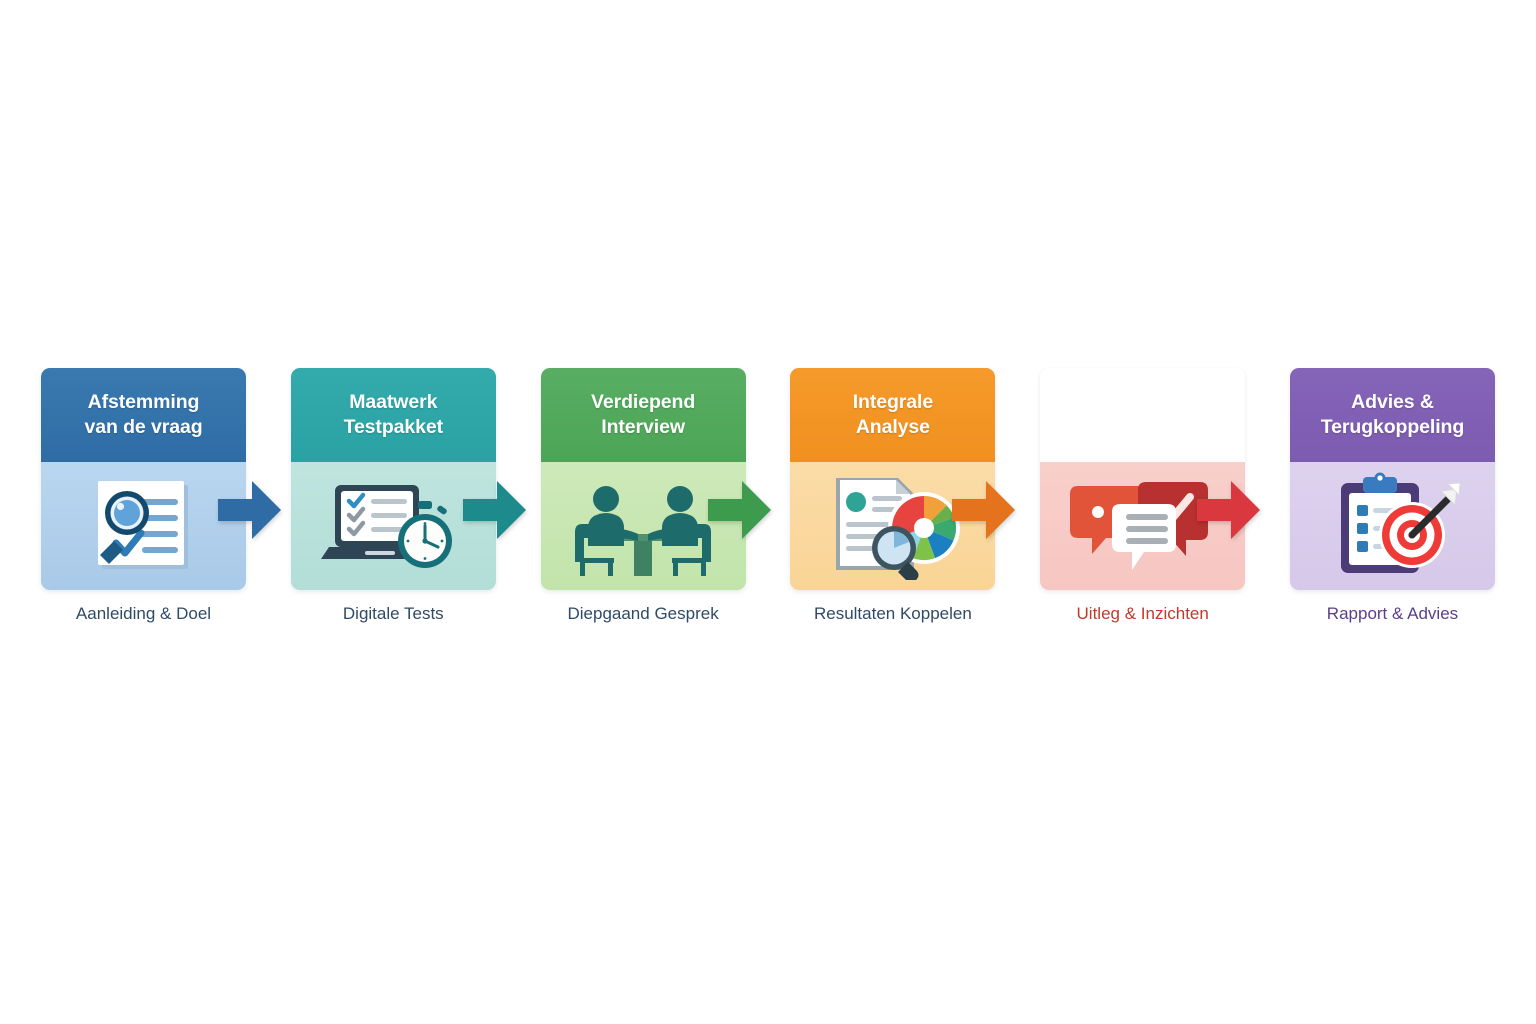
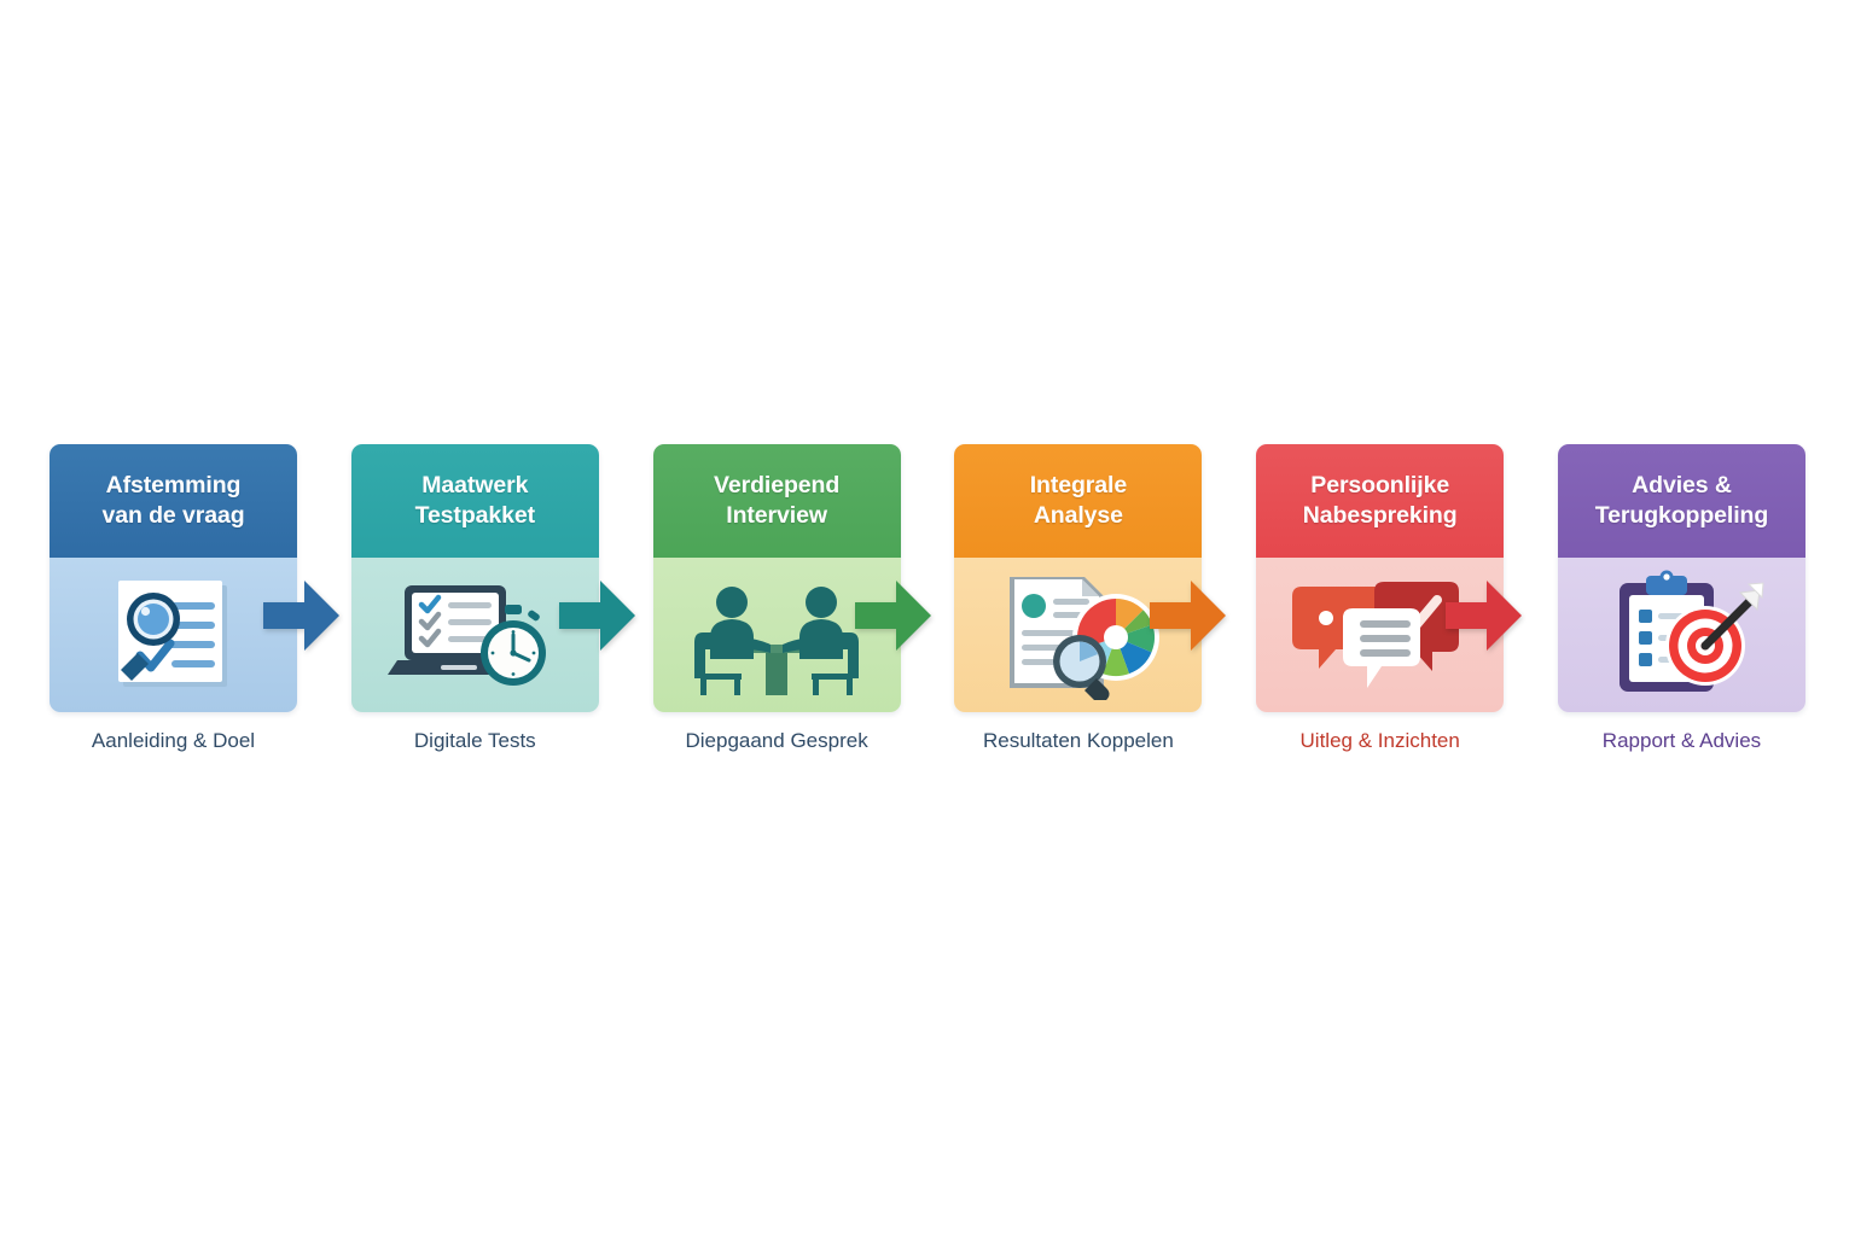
  Afstemming
  van de vraag
  Aanleiding & Doel
  Maatwerk
  Testpakket
  Digitale Tests
  Verdiepend
  Interview
  Diepgaand Gesprek
  Integrale
  Analyse
  Resultaten Koppelen
+ Persoonlijke
+ Nabespreking
  Uitleg & Inzichten
  Advies &
  Terugkoppeling
  Rapport & Advies
